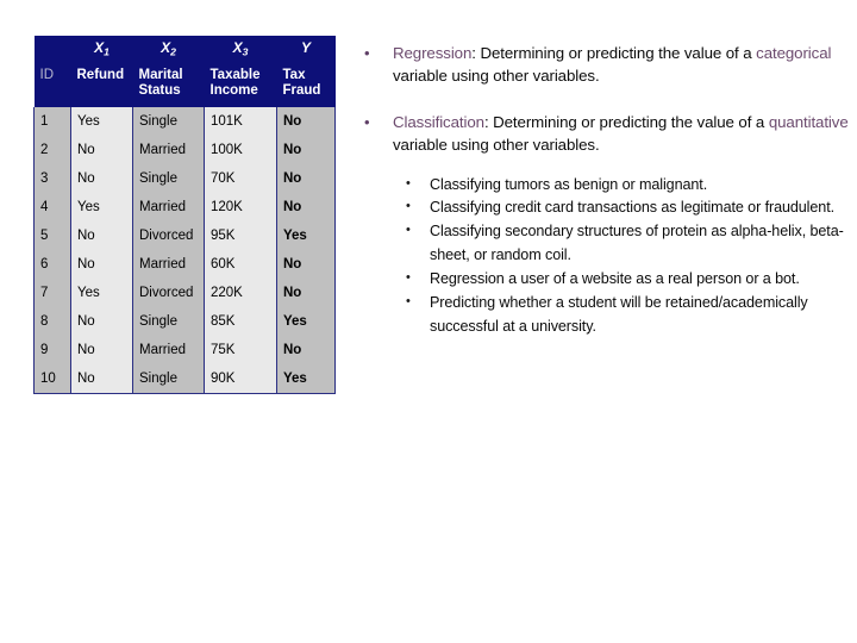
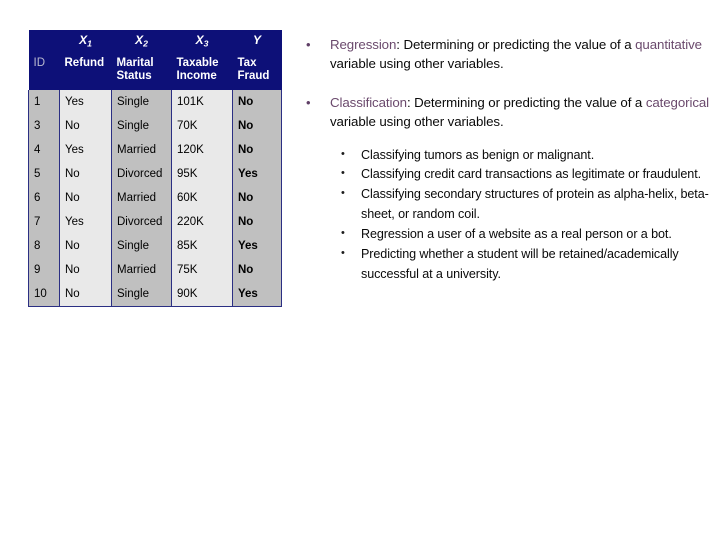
  	X1	X2	X3	Y
  ID	Refund	Marital Status	Taxable Income	Tax Fraud
  1	Yes	Single	101K	No
- 2	No	Married	100K	No
  3	No	Single	70K	No
  4	Yes	Married	120K	No
  5	No	Divorced	95K	Yes
  6	No	Married	60K	No
  7	Yes	Divorced	220K	No
  8	No	Single	85K	Yes
  9	No	Married	75K	No
  10	No	Single	90K	Yes
  •
- Regression: Determining or predicting the value of a categorical variable using other variables.
+ Regression: Determining or predicting the value of a quantitative variable using other variables.
  •
- Classification: Determining or predicting the value of a quantitative variable using other variables.
+ Classification: Determining or predicting the value of a categorical variable using other variables.
  •
  Classifying tumors as benign or malignant.
  •
  Classifying credit card transactions as legitimate or fraudulent.
  •
  Classifying secondary structures of protein as alpha-helix, beta-sheet, or random coil.
  •
  Regression a user of a website as a real person or a bot.
  •
  Predicting whether a student will be retained/academically successful at a university.
